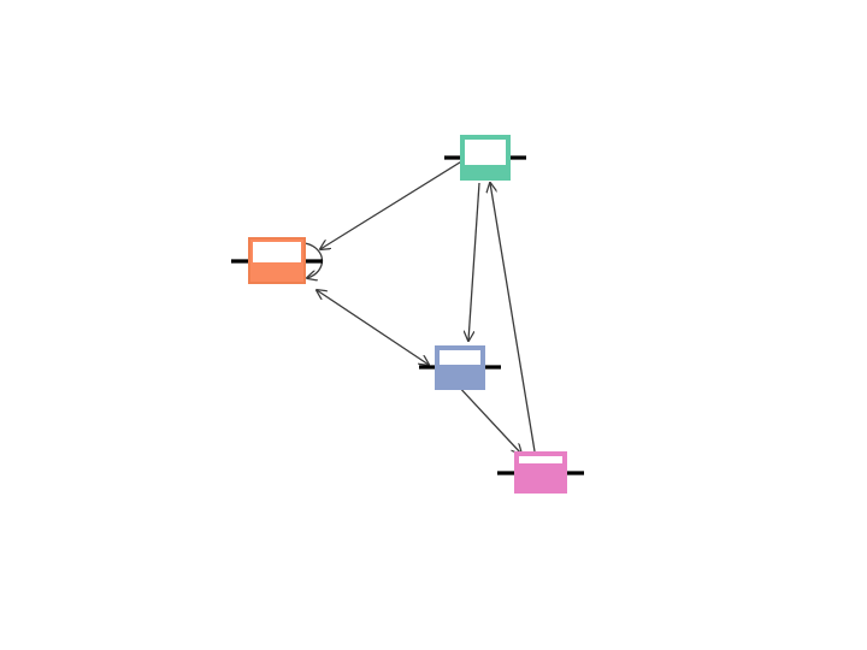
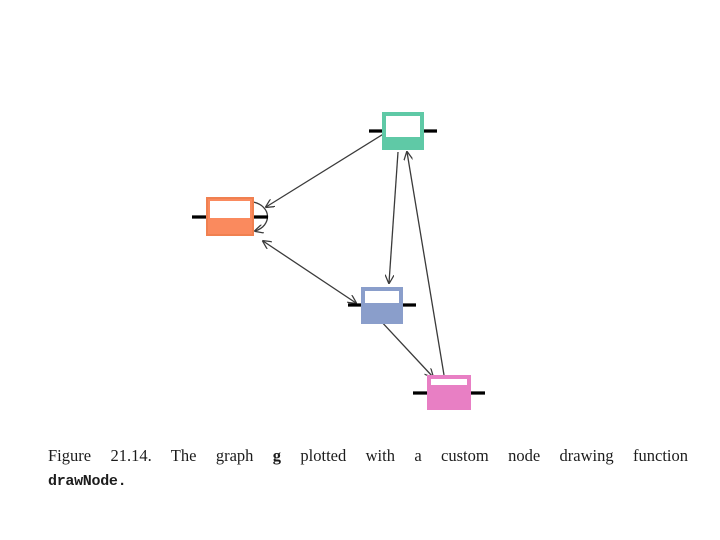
+ Figure 21.14. The graph g plotted with a custom node drawing function
+ drawNode.
